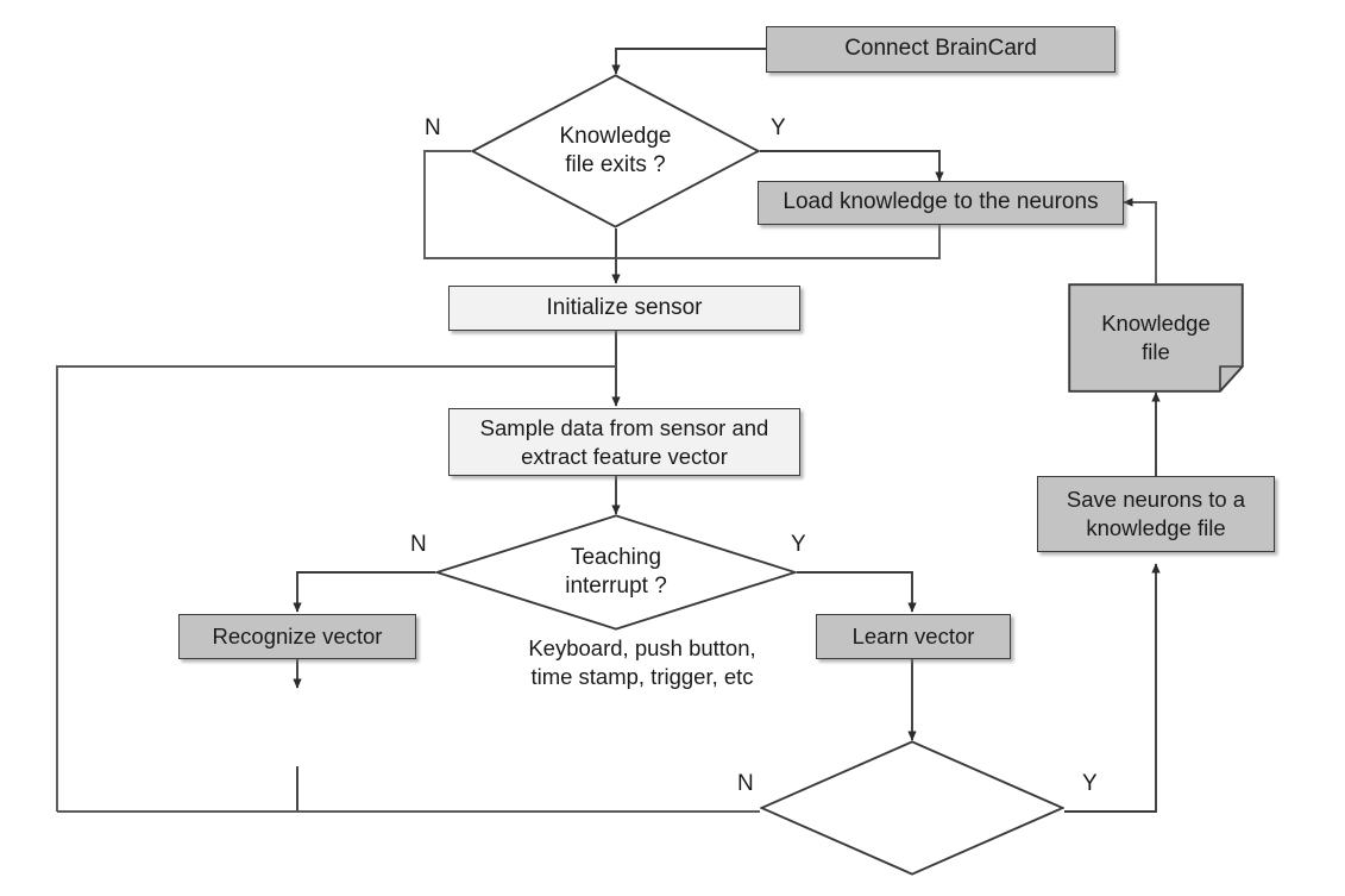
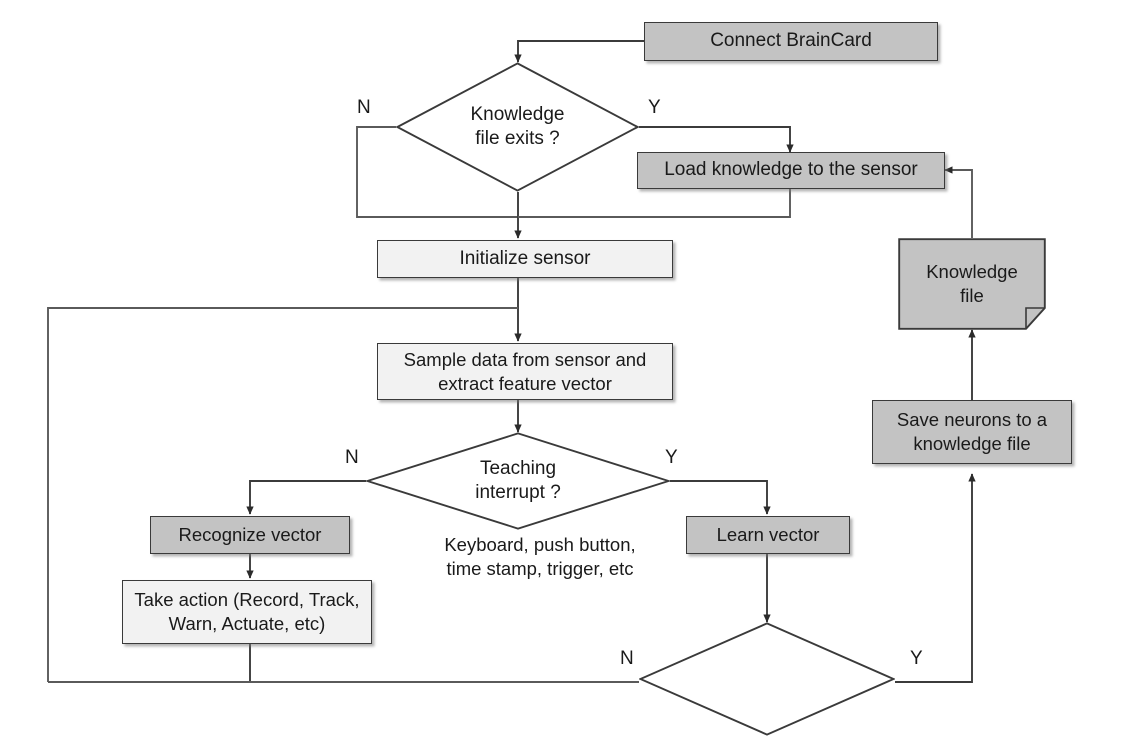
  Connect BrainCard
  Knowledge
  file exits ?
- Load knowledge to the neurons
+ Load knowledge to the sensor
  Initialize sensor
  Sample data from sensor and
  extract feature vector
  Teaching
  interrupt ?
  Recognize vector
+ Take action (Record, Track,
+ Warn, Actuate, etc)
  Learn vector
  Save neurons to a
  knowledge file
  Knowledge
  file
  N
  Y
  N
  Y
  N
  Y
  Keyboard, push button,
  time stamp, trigger, etc
